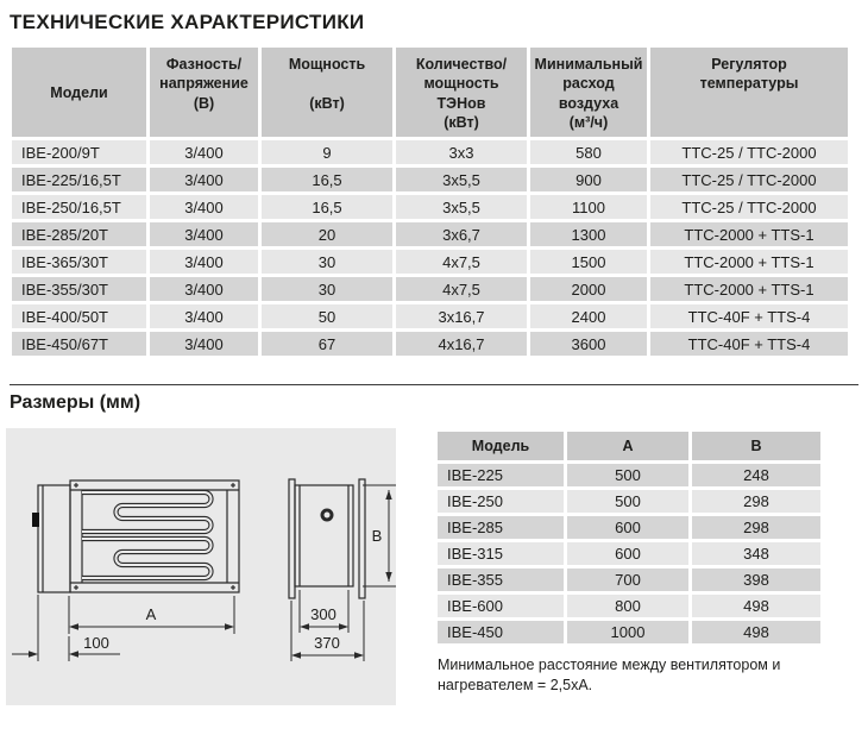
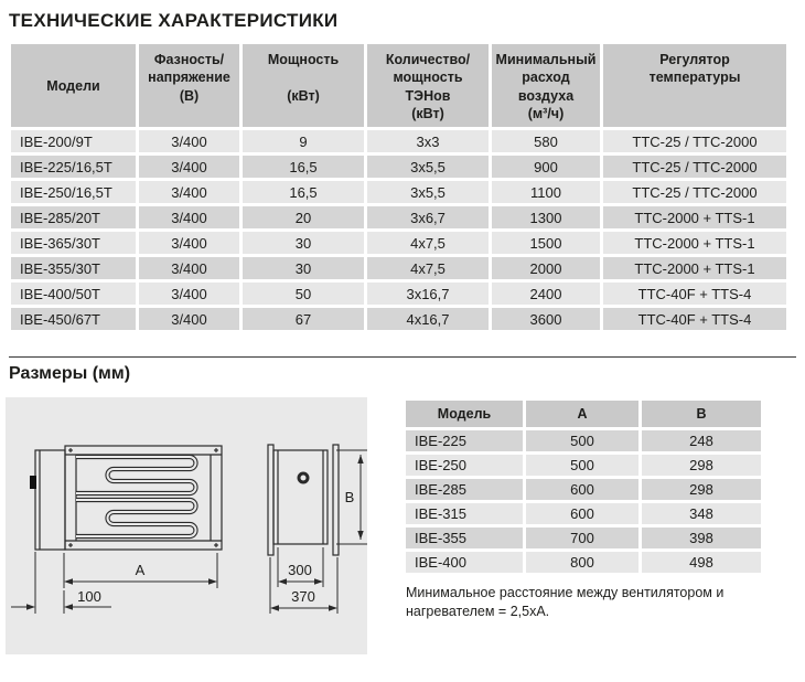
  ТЕХНИЧЕСКИЕ ХАРАКТЕРИСТИКИ
  Модели	Фазность/ напряжение (В)	Мощность (кВт)	Количество/ мощность ТЭНов (кВт)	Минимальный расход воздуха (м³/ч)	Регулятор температуры
  IBE-200/9T	3/400	9	3x3	580	TTC-25 / TTC-2000
  IBE-225/16,5T	3/400	16,5	3x5,5	900	TTC-25 / TTC-2000
  IBE-250/16,5T	3/400	16,5	3x5,5	1100	TTC-25 / TTC-2000
  IBE-285/20T	3/400	20	3x6,7	1300	TTC-2000 + TTS-1
  IBE-365/30T	3/400	30	4x7,5	1500	TTC-2000 + TTS-1
  IBE-355/30T	3/400	30	4x7,5	2000	TTC-2000 + TTS-1
  IBE-400/50T	3/400	50	3x16,7	2400	TTC-40F + TTS-4
  IBE-450/67T	3/400	67	4x16,7	3600	TTC-40F + TTS-4
  Размеры (мм)
  A
  100
  B
  300
  370
  Модель	A	B
  IBE-225	500	248
  IBE-250	500	298
  IBE-285	600	298
  IBE-315	600	348
  IBE-355	700	398
- IBE-600	800	498
+ IBE-400	800	498
- IBE-450	1000	498
  Минимальное расстояние между вентилятором и нагревателем = 2,5хА.
